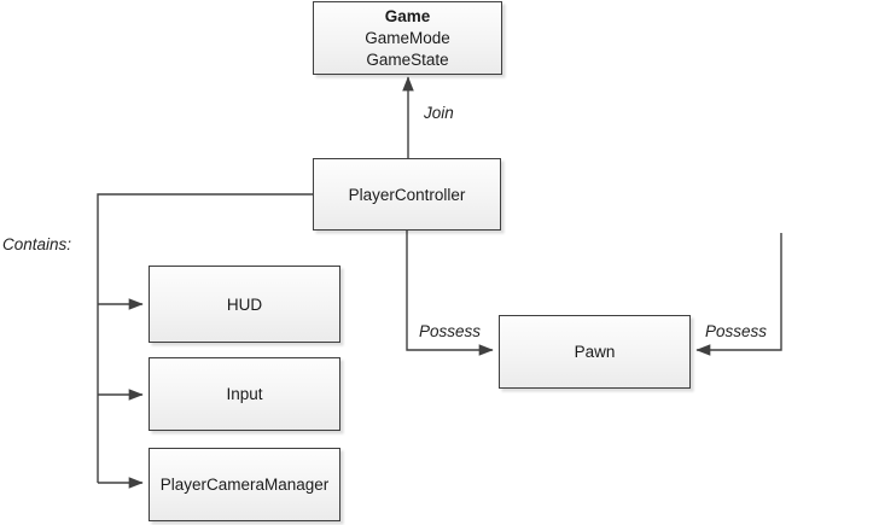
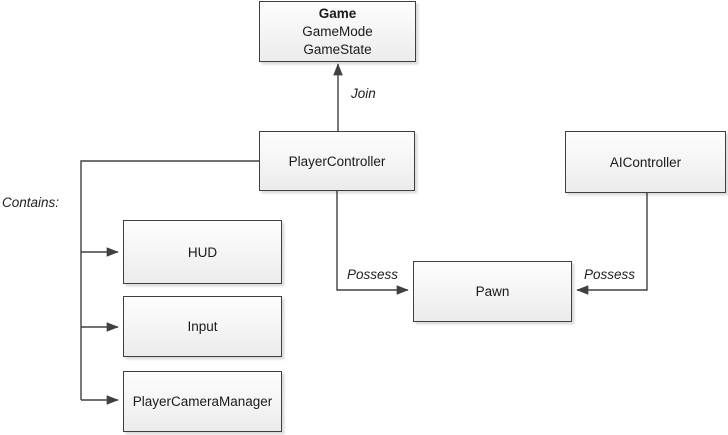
  Game
  GameMode
  GameState
  PlayerController
+ AIController
  HUD
  Input
  PlayerCameraManager
  Pawn
  Join
  Possess
  Possess
  Contains:
